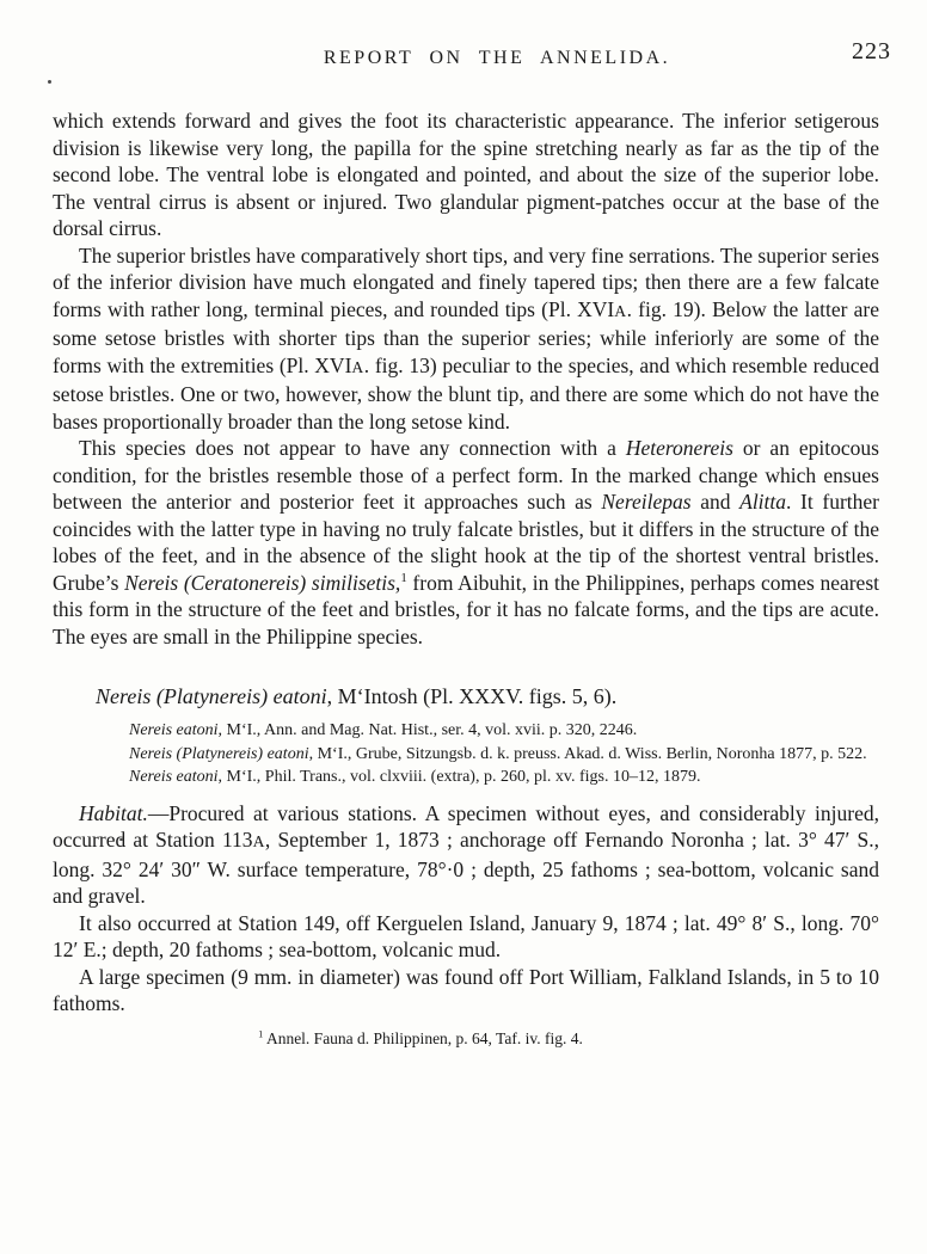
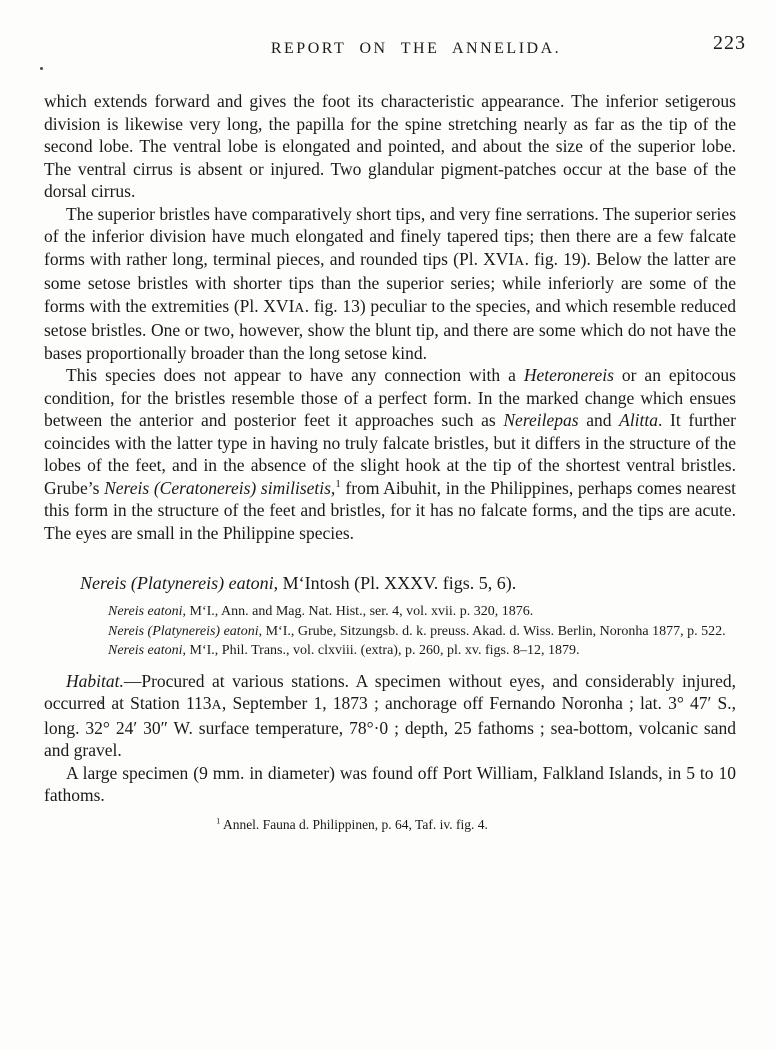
  REPORT ON THE ANNELIDA.
  223
  which extends forward and gives the foot its characteristic appearance. The inferior setigerous division is likewise very long, the papilla for the spine stretching nearly as far as the tip of the second lobe. The ventral lobe is elongated and pointed, and about the size of the superior lobe. The ventral cirrus is absent or injured. Two glandular pigment-patches occur at the base of the dorsal cirrus.
  The superior bristles have comparatively short tips, and very fine serrations. The superior series of the inferior division have much elongated and finely tapered tips; then there are a few falcate forms with rather long, terminal pieces, and rounded tips (Pl. XVIA. fig. 19). Below the latter are some setose bristles with shorter tips than the superior series; while inferiorly are some of the forms with the extremities (Pl. XVIA. fig. 13) peculiar to the species, and which resemble reduced setose bristles. One or two, however, show the blunt tip, and there are some which do not have the bases proportionally broader than the long setose kind.
  This species does not appear to have any connection with a Heteronereis or an epitocous condition, for the bristles resemble those of a perfect form. In the marked change which ensues between the anterior and posterior feet it approaches such as Nereilepas and Alitta. It further coincides with the latter type in having no truly falcate bristles, but it differs in the structure of the lobes of the feet, and in the absence of the slight hook at the tip of the shortest ventral bristles. Grube’s Nereis (Ceratonereis) similisetis,1 from Aibuhit, in the Philippines, perhaps comes nearest this form in the structure of the feet and bristles, for it has no falcate forms, and the tips are acute. The eyes are small in the Philippine species.
  Nereis (Platynereis) eatoni, M‘Intosh (Pl. XXXV. figs. 5, 6).
- Nereis eatoni, M‘I., Ann. and Mag. Nat. Hist., ser. 4, vol. xvii. p. 320, 2246.
+ Nereis eatoni, M‘I., Ann. and Mag. Nat. Hist., ser. 4, vol. xvii. p. 320, 1876.
  Nereis (Platynereis) eatoni, M‘I., Grube, Sitzungsb. d. k. preuss. Akad. d. Wiss. Berlin, Noronha 1877, p. 522.
- Nereis eatoni, M‘I., Phil. Trans., vol. clxviii. (extra), p. 260, pl. xv. figs. 10–12, 1879.
+ Nereis eatoni, M‘I., Phil. Trans., vol. clxviii. (extra), p. 260, pl. xv. figs. 8–12, 1879.
  Habitat.—Procured at various stations. A specimen without eyes, and considerably injured, occurre at Station 113A, September 1, 1873 ; anchorage off Fernando Noronha ; lat. 3° 47′ S., long. 32° 24′ 30″ W. surface temperature, 78°·0 ; depth, 25 fathoms ; sea-bottom, volcanic sand and gravel.
- It also occurred at Station 149, off Kerguelen Island, January 9, 1874 ; lat. 49° 8′ S., long. 70° 12′ E.; depth, 20 fathoms ; sea-bottom, volcanic mud.
  A large specimen (9 mm. in diameter) was found off Port William, Falkland Islands, in 5 to 10 fathoms.
  1 Annel. Fauna d. Philippinen, p. 64, Taf. iv. fig. 4.
